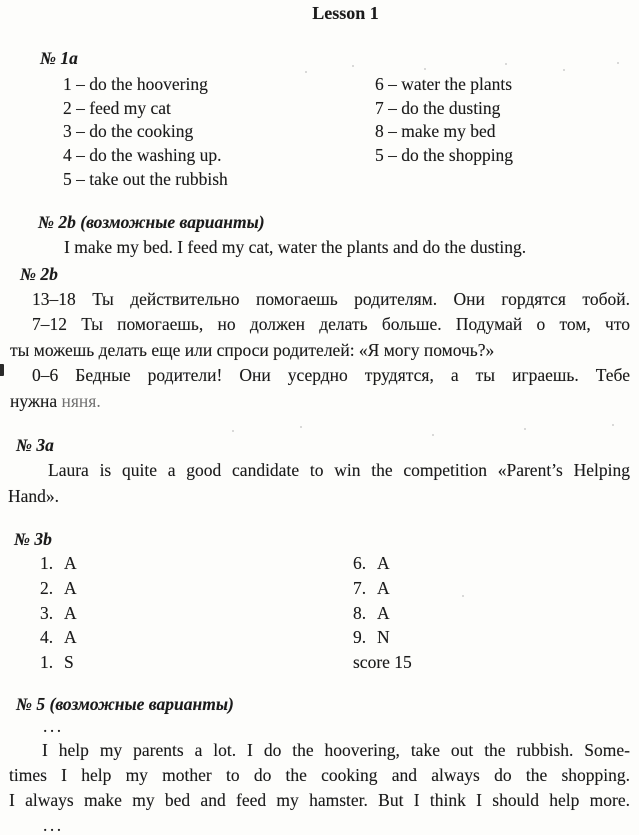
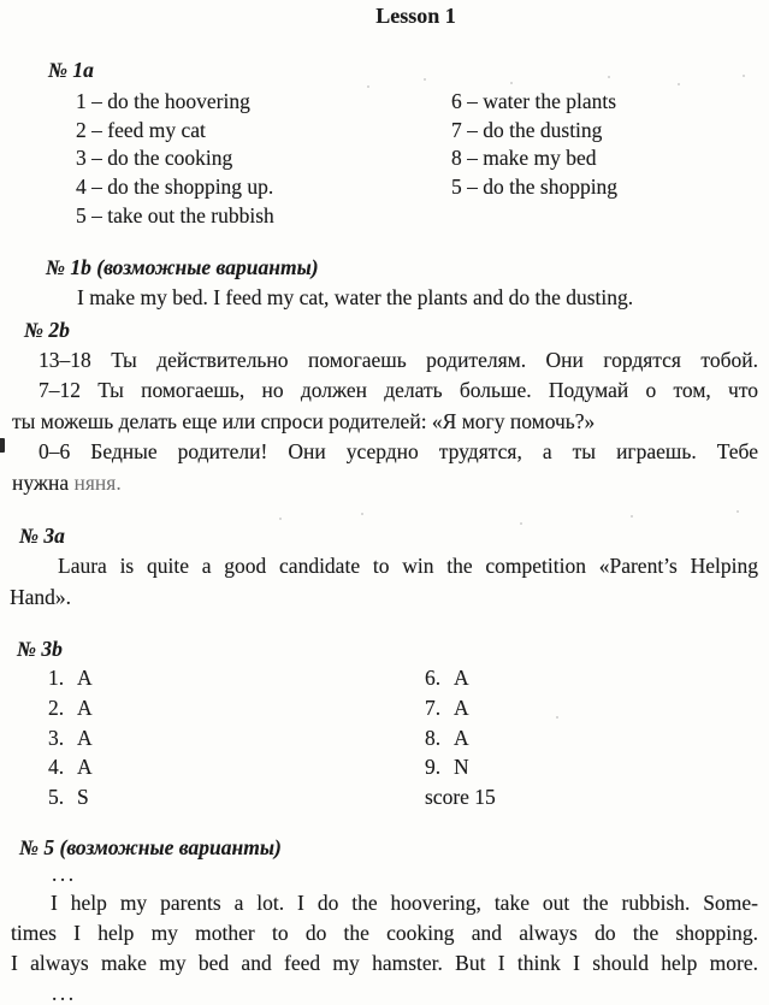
  Lesson 1
  № 1a
  1 – do the hoovering
  2 – feed my cat
  3 – do the cooking
- 4 – do the washing up.
+ 4 – do the shopping up.
  5 – take out the rubbish
  6 – water the plants
  7 – do the dusting
  8 – make my bed
  5 – do the shopping
- № 2b (возможные варианты)
+ № 1b (возможные варианты)
  I make my bed. I feed my cat, water the plants and do the dusting.
  № 2b
  13–18 Ты действительно помогаешь родителям. Они гордятся тобой.
  7–12 Ты помогаешь, но должен делать больше. Подумай о том, что
  ты можешь делать еще или спроси родителей: «Я могу помочь?»
  0–6 Бедные родители! Они усердно трудятся, а ты играешь. Тебе
  нужна няня.
  № 3a
  Laura is quite a good candidate to win the competition «Parent’s Helping
  Hand».
  № 3b
  1. A
  2. A
  3. A
  4. A
- 1. S
+ 5. S
  6. A
  7. A
  8. A
  9. N
  score 15
  № 5 (возможные варианты)
  ...
  I help my parents a lot. I do the hoovering, take out the rubbish. Some-
  times I help my mother to do the cooking and always do the shopping.
  I always make my bed and feed my hamster. But I think I should help more.
  ...
